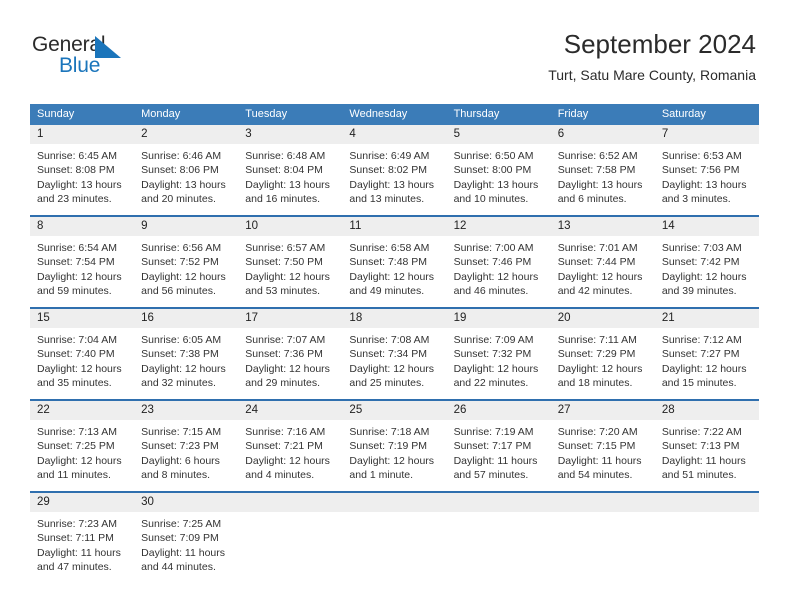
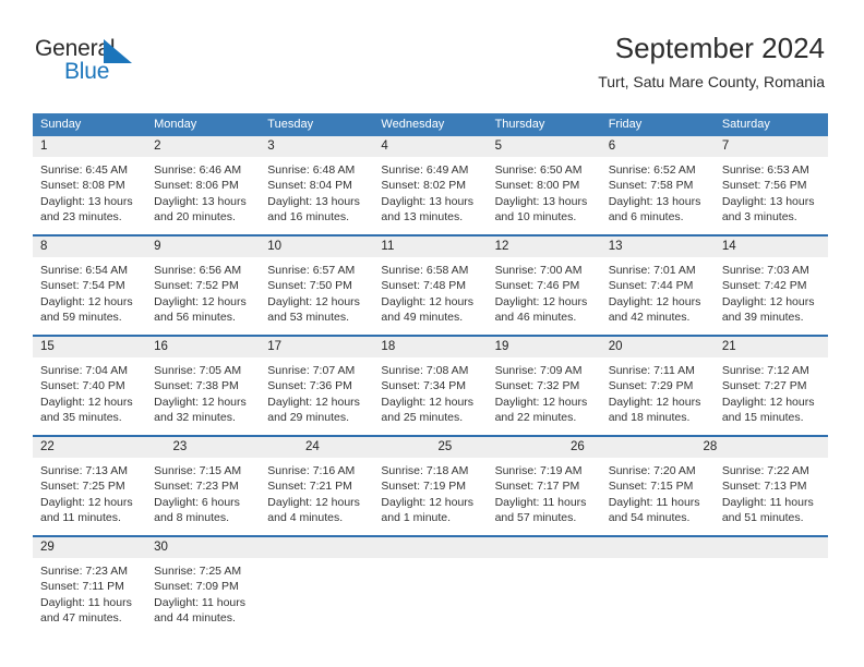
  Gener
  Blue
  September 2024
  Turt, Satu Mare County, Romania
  Sunday
  Monday
  Tuesday
  Wednesday
  Thursday
  Friday
  Saturday
  1
  2
  3
  4
  5
  6
  7
  Sunrise: 6:45 AM
  Sunset: 8:08 PM
  Daylight: 13 hours and 23 minutes.
  Sunrise: 6:46 AM
  Sunset: 8:06 PM
  Daylight: 13 hours and 20 minutes.
  Sunrise: 6:48 AM
  Sunset: 8:04 PM
  Daylight: 13 hours and 16 minutes.
  Sunrise: 6:49 AM
  Sunset: 8:02 PM
  Daylight: 13 hours and 13 minutes.
  Sunrise: 6:50 AM
  Sunset: 8:00 PM
  Daylight: 13 hours and 10 minutes.
  Sunrise: 6:52 AM
  Sunset: 7:58 PM
  Daylight: 13 hours and 6 minutes.
  Sunrise: 6:53 AM
  Sunset: 7:56 PM
  Daylight: 13 hours and 3 minutes.
  8
  9
  10
  11
  12
  13
  14
  Sunrise: 6:54 AM
  Sunset: 7:54 PM
  Daylight: 12 hours and 59 minutes.
  Sunrise: 6:56 AM
  Sunset: 7:52 PM
  Daylight: 12 hours and 56 minutes.
  Sunrise: 6:57 AM
  Sunset: 7:50 PM
  Daylight: 12 hours and 53 minutes.
  Sunrise: 6:58 AM
  Sunset: 7:48 PM
  Daylight: 12 hours and 49 minutes.
  Sunrise: 7:00 AM
  Sunset: 7:46 PM
  Daylight: 12 hours and 46 minutes.
  Sunrise: 7:01 AM
  Sunset: 7:44 PM
  Daylight: 12 hours and 42 minutes.
  Sunrise: 7:03 AM
  Sunset: 7:42 PM
  Daylight: 12 hours and 39 minutes.
  15
  16
  17
  18
  19
  20
  21
  Sunrise: 7:04 AM
  Sunset: 7:40 PM
  Daylight: 12 hours and 35 minutes.
- Sunrise: 6:05 AM
+ Sunrise: 7:05 AM
  Sunset: 7:38 PM
  Daylight: 12 hours and 32 minutes.
  Sunrise: 7:07 AM
  Sunset: 7:36 PM
  Daylight: 12 hours and 29 minutes.
  Sunrise: 7:08 AM
  Sunset: 7:34 PM
  Daylight: 12 hours and 25 minutes.
  Sunrise: 7:09 AM
  Sunset: 7:32 PM
  Daylight: 12 hours and 22 minutes.
  Sunrise: 7:11 AM
  Sunset: 7:29 PM
  Daylight: 12 hours and 18 minutes.
  Sunrise: 7:12 AM
  Sunset: 7:27 PM
  Daylight: 12 hours and 15 minutes.
  22
  23
  24
  25
  26
- 27
  28
  Sunrise: 7:13 AM
  Sunset: 7:25 PM
  Daylight: 12 hours and 11 minutes.
  Sunrise: 7:15 AM
  Sunset: 7:23 PM
  Daylight: 6 hours and 8 minutes.
  Sunrise: 7:16 AM
  Sunset: 7:21 PM
  Daylight: 12 hours and 4 minutes.
  Sunrise: 7:18 AM
  Sunset: 7:19 PM
  Daylight: 12 hours and 1 minute.
  Sunrise: 7:19 AM
  Sunset: 7:17 PM
  Daylight: 11 hours and 57 minutes.
  Sunrise: 7:20 AM
  Sunset: 7:15 PM
  Daylight: 11 hours and 54 minutes.
  Sunrise: 7:22 AM
  Sunset: 7:13 PM
  Daylight: 11 hours and 51 minutes.
  29
  30
  Sunrise: 7:23 AM
  Sunset: 7:11 PM
  Daylight: 11 hours and 47 minutes.
  Sunrise: 7:25 AM
  Sunset: 7:09 PM
  Daylight: 11 hours and 44 minutes.
